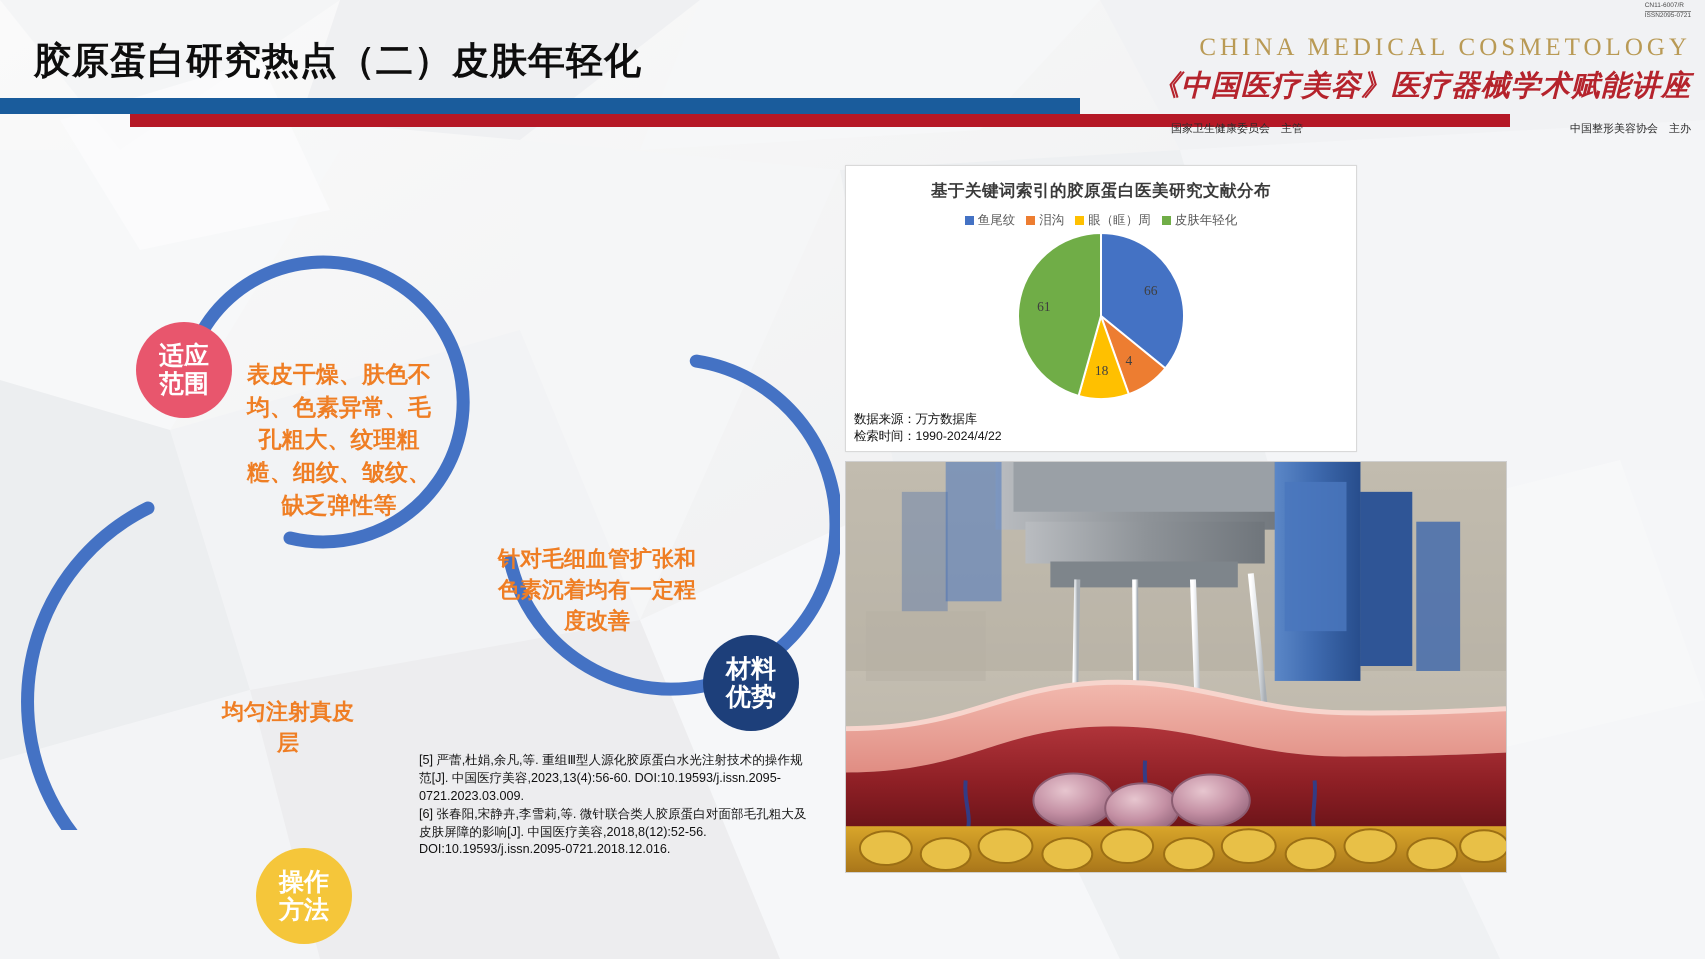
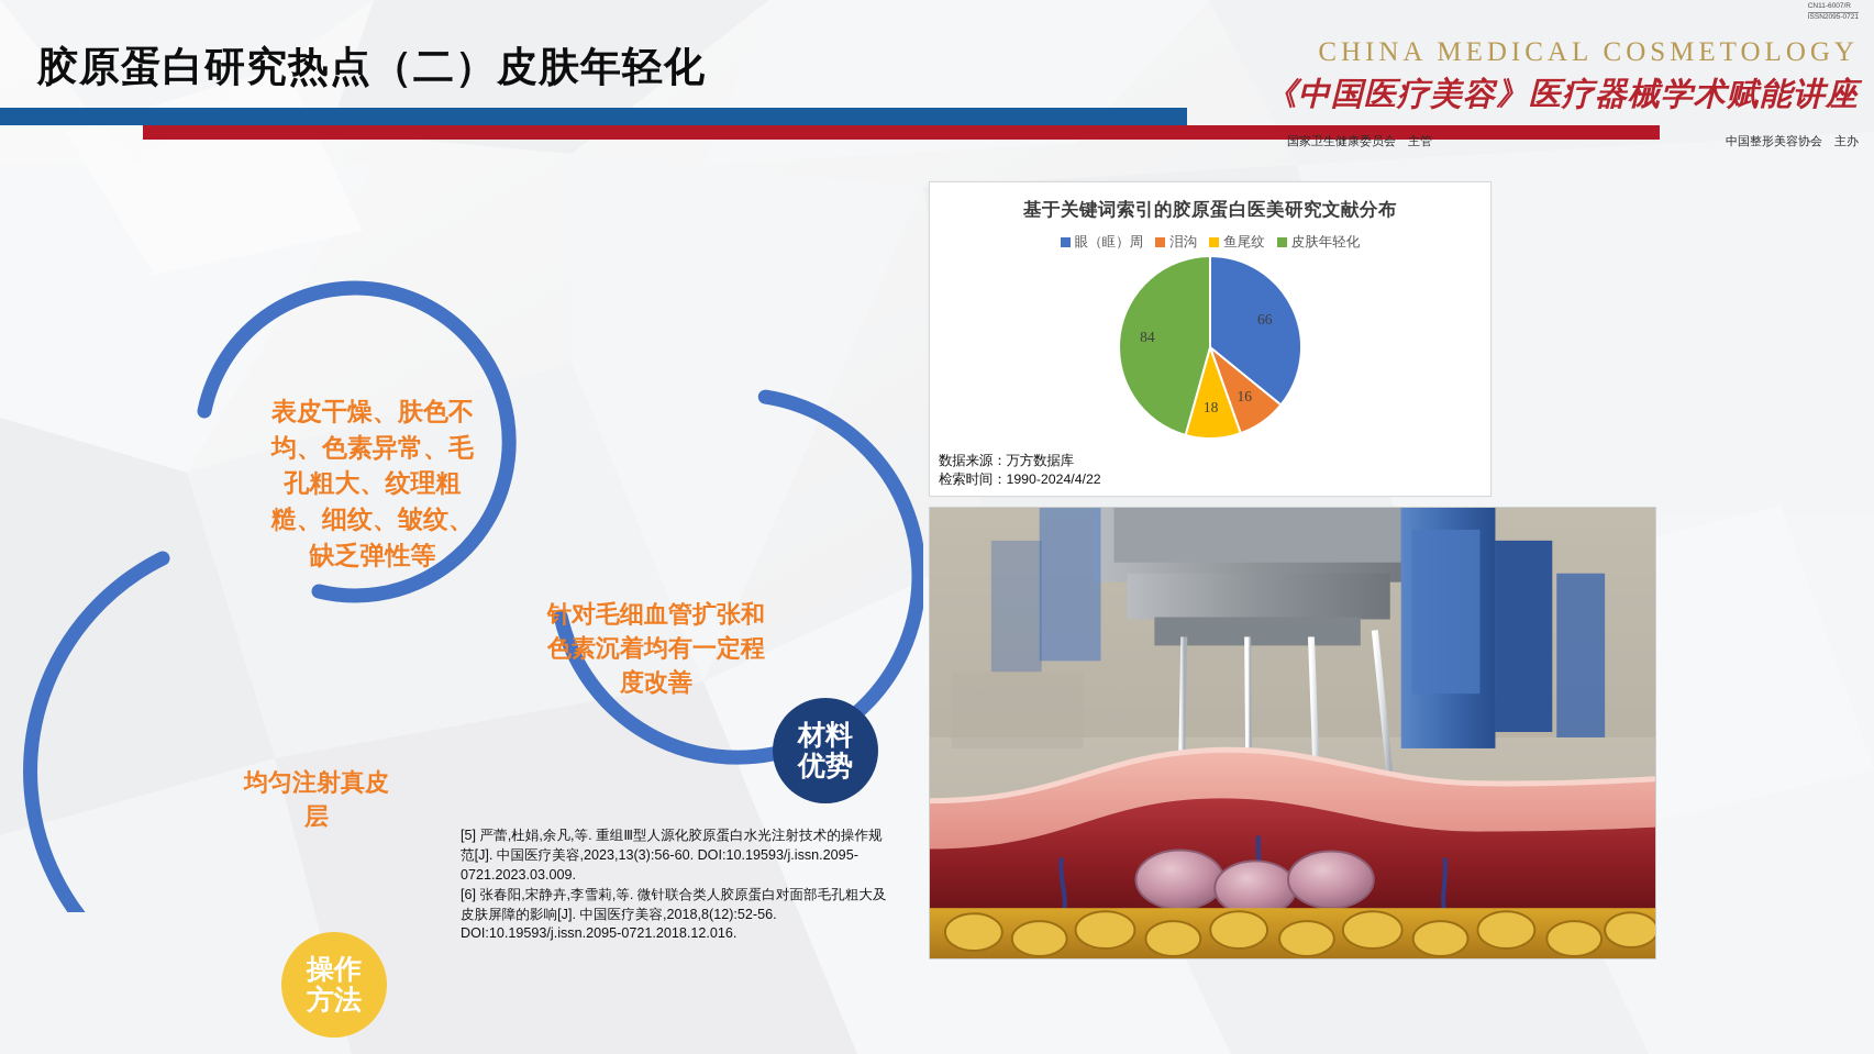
  胶原蛋白研究热点（二）皮肤年轻化
  CHINA MEDICAL COSMETOLOGY
  《中国医疗美容》医疗器械学术赋能讲座
  国家卫生健康委员会 主管
  中国整形美容协会 主办
- 适应
- 范围
  材料
  优势
  操作
  方法
  表皮干燥、肤色不均、色素异常、毛孔粗大、纹理粗糙、细纹、皱纹、缺乏弹性等
  针对毛细血管扩张和色素沉着均有一定程度改善
  均匀注射真皮层
  [5] 严蕾,杜娟,余凡,等. 重组Ⅲ型人源化胶原蛋白水光注射技术的操作规
- 范[J]. 中国医疗美容,2023,13(4):56-60. DOI:10.19593/j.issn.2095-
+ 范[J]. 中国医疗美容,2023,13(3):56-60. DOI:10.19593/j.issn.2095-
  0721.2023.03.009.
  [6] 张春阳,宋静卉,李雪莉,等. 微针联合类人胶原蛋白对面部毛孔粗大及
  皮肤屏障的影响[J]. 中国医疗美容,2018,8(12):52-56.
  DOI:10.19593/j.issn.2095-0721.2018.12.016.
  基于关键词索引的胶原蛋白医美研究文献分布
- 鱼尾纹
+ 眼（眶）周
  泪沟
- 眼（眶）周
+ 鱼尾纹
  皮肤年轻化
  66
- 4
+ 16
  18
- 61
+ 84
  数据来源：万方数据库
  检索时间：1990-2024/4/22
